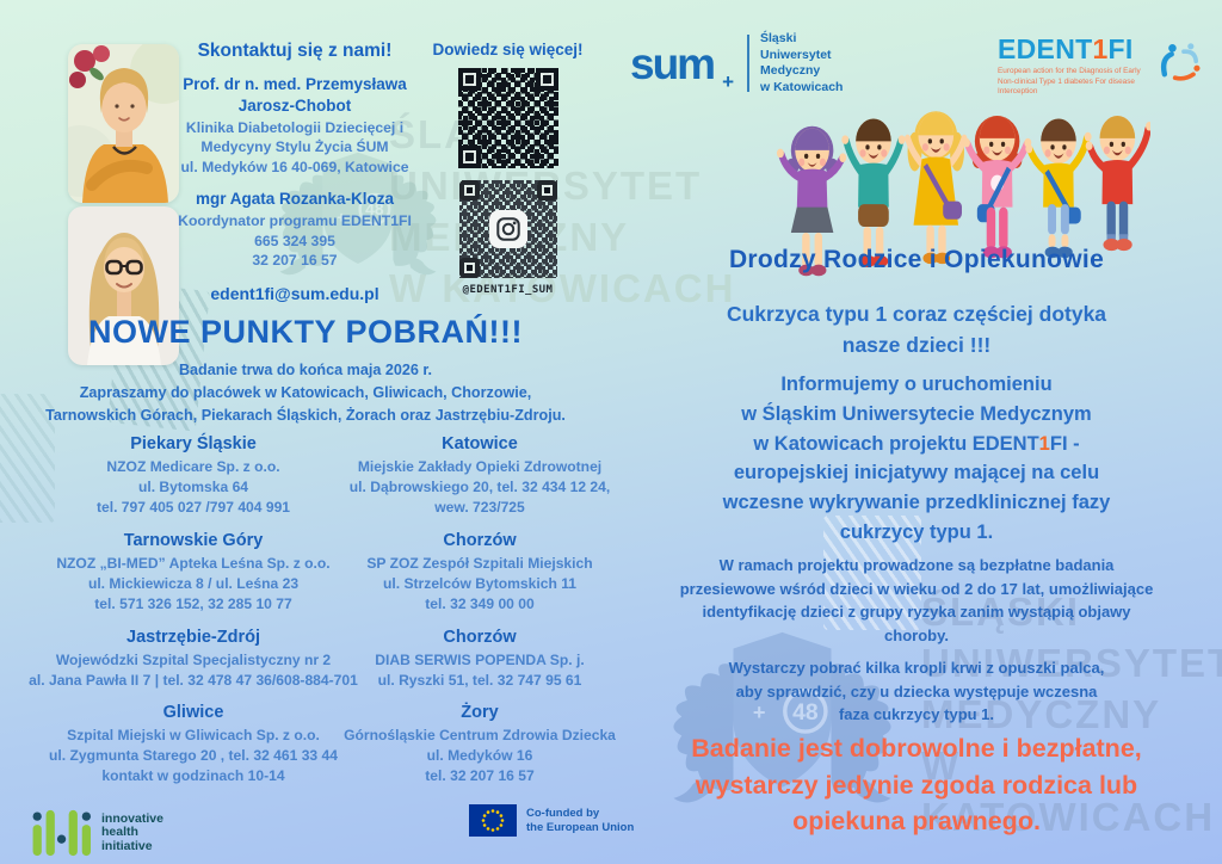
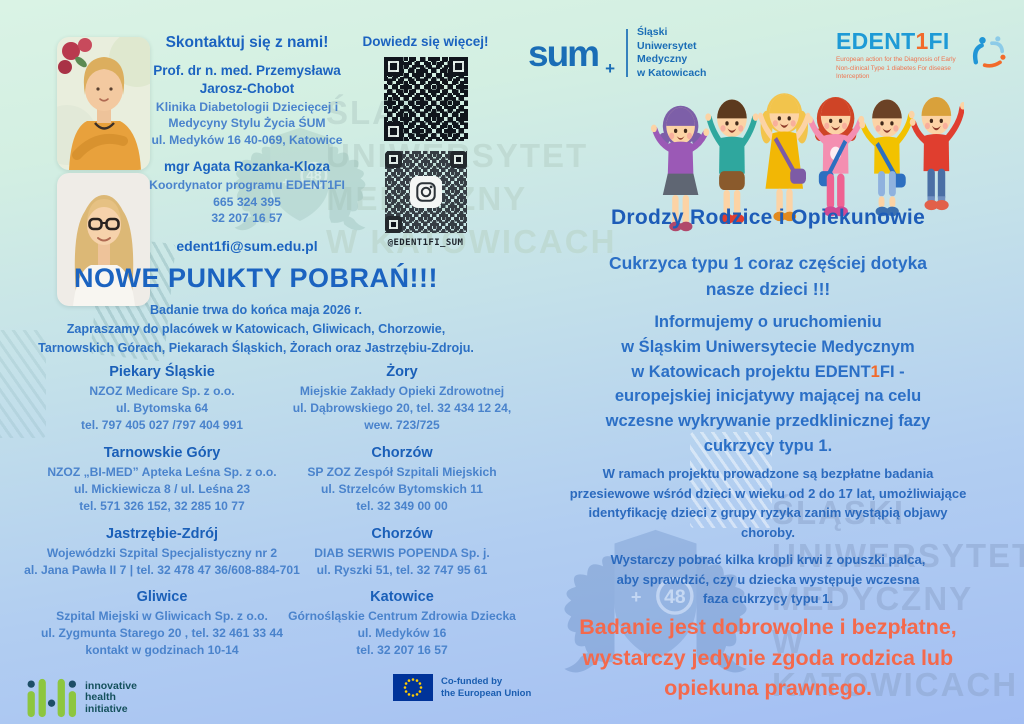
  UNISYTET
  W KATOWICACH
  ŚLĄSKI
  UNIWERSYTET
  MEDYCZNY
  W KATOWICACH
  48
  +
  +
  48
  +
  Skontaktuj się z nami!
  Prof. dr n. med. Przemysława
  Jarosz-Chobot
  Klinika Diabetologii Dziecięcej i
  Medycyny Stylu Życia ŚUM
  ul. Medyków 16 40-069, Katowice
  mgr Agata Rozanka-Kloza
  Koordynator programu EDENT1FI
  665 324 395
  32 207 16 57
  edent1fi@sum.edu.pl
  Dowiedz się więcej!
  @EDENT1FI_SUM
  NOWE PUNKTY POBRAŃ!!!
  Badanie trwa do końca maja 2026 r.
  Zapraszamy do placówek w Katowicach, Gliwicach, Chorzowie,
  Tarnowskich Górach, Piekarach Śląskich, Żorach oraz Jastrzębiu-Zdroju.
  Piekary Śląskie
  NZOZ Medicare Sp. z o.o.
  ul. Bytomska 64
  tel. 797 405 027 /797 404 991
  Tarnowskie Góry
  NZOZ „BI-MED” Apteka Leśna Sp. z o.o.
  ul. Mickiewicza 8 / ul. Leśna 23
  tel. 571 326 152, 32 285 10 77
  Jastrzębie-Zdrój
  Wojewódzki Szpital Specjalistyczny nr 2
  al. Jana Pawła II 7 | tel. 32 478 47 36/608-884-701
  Gliwice
  Szpital Miejski w Gliwicach Sp. z o.o.
  ul. Zygmunta Starego 20 , tel. 32 461 33 44
  kontakt w godzinach 10-14
- Katowice
+ Żory
  Miejskie Zakłady Opieki Zdrowotnej
  ul. Dąbrowskiego 20, tel. 32 434 12 24,
  wew. 723/725
  Chorzów
  SP ZOZ Zespół Szpitali Miejskich
  ul. Strzelców Bytomskich 11
  tel. 32 349 00 00
  Chorzów
  DIAB SERWIS POPENDA Sp. j.
  ul. Ryszki 51, tel. 32 747 95 61
- Żory
+ Katowice
  Górnośląskie Centrum Zdrowia Dziecka
  ul. Medyków 16
  tel. 32 207 16 57
  innovative
  health
  initiative
  Co-funded by
  the European Union
  sum
  +
  Śląski
  Uniwersytet
  Medyczny
  w Katowicach
  EDENT1FI
  Drodzy Rodzice i Opiekunowie
  Cukrzyca typu 1 coraz częściej dotyka
  nasze dzieci !!!
  Informujemy o uruchomieniu
  w Śląskim Uniwersytecie Medycznym
  w Katowicach projektu EDENT1FI -
  europejskiej inicjatywy mającej na celu
  wczesne wykrywanie przedklinicznej fazy
  cukrzycy typu 1.
  W ramach projektu prowadzone są bezpłatne badania
  przesiewowe wśród dzieci w wieku od 2 do 17 lat, umożliwiające
  identyfikację dzieci z grupy ryzyka zanim wystąpią objawy
  choroby.
  Wystarczy pobrać kilka kropli krwi z opuszki palca,
  aby sprawdzić, czy u dziecka występuje wczesna
  faza cukrzycy typu 1.
  Badanie jest dobrowolne i bezpłatne,
  wystarczy jedynie zgoda rodzica lub
  opiekuna prawnego.
